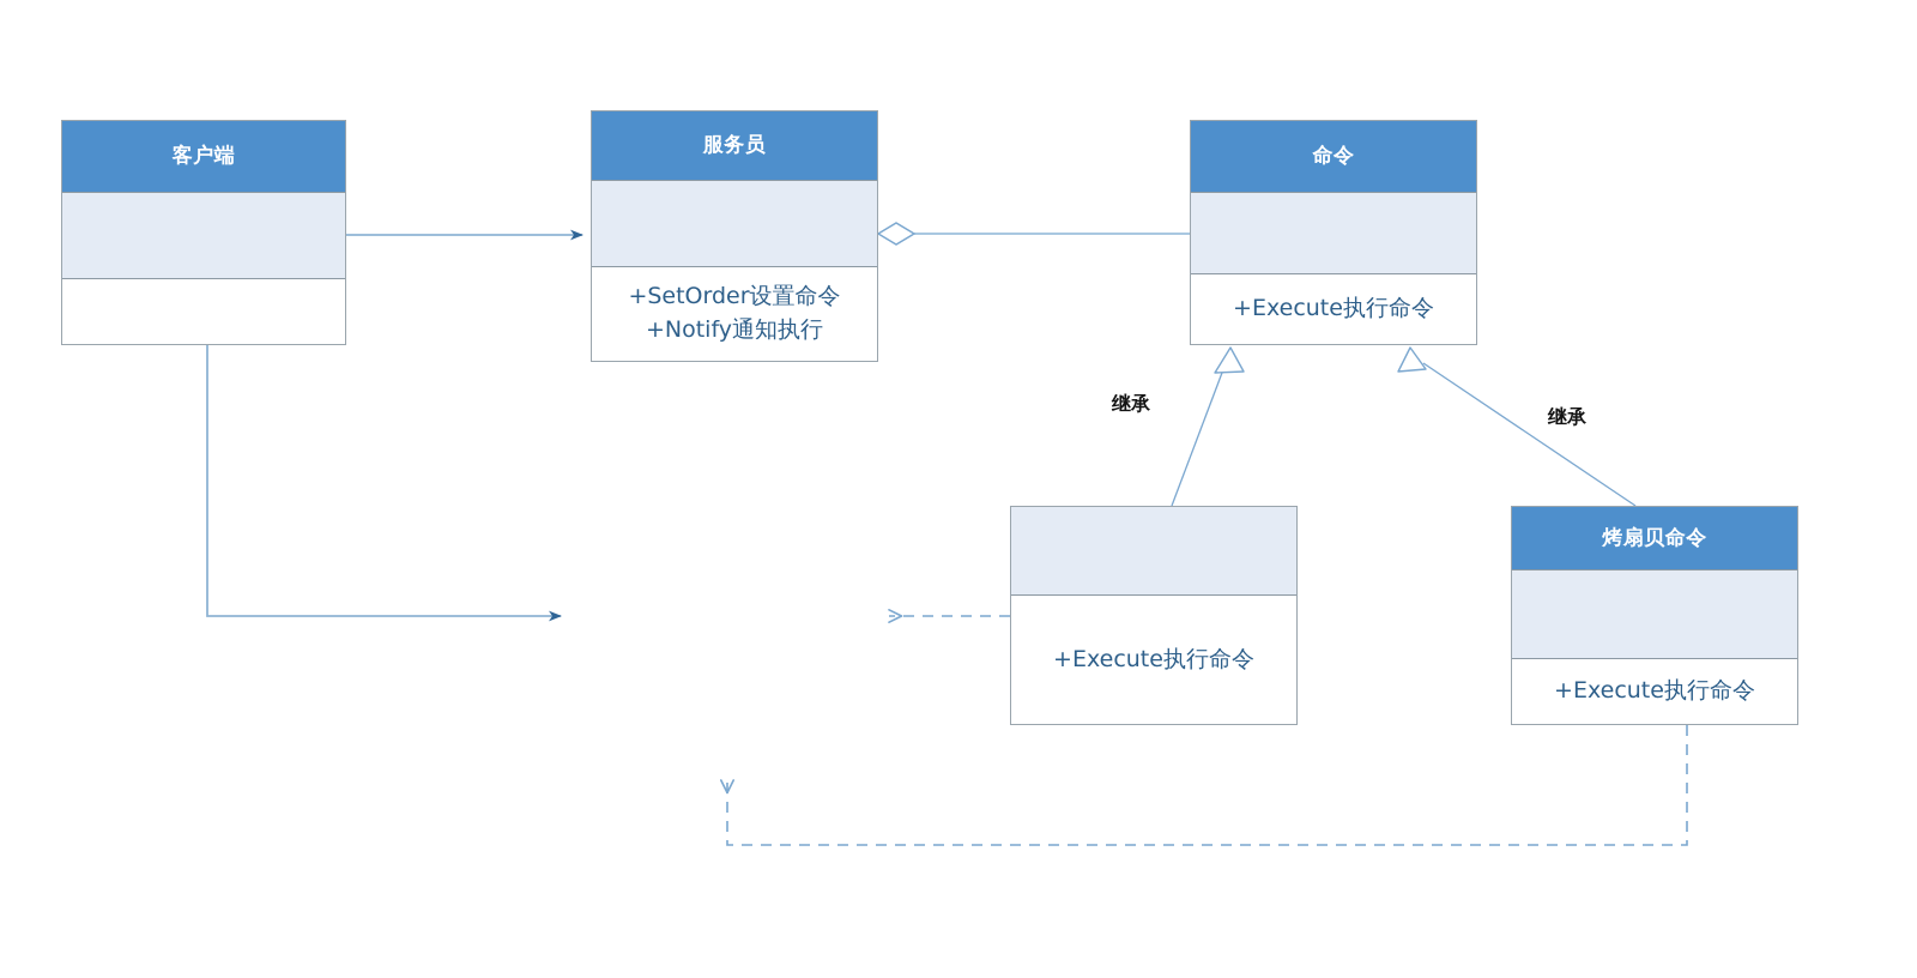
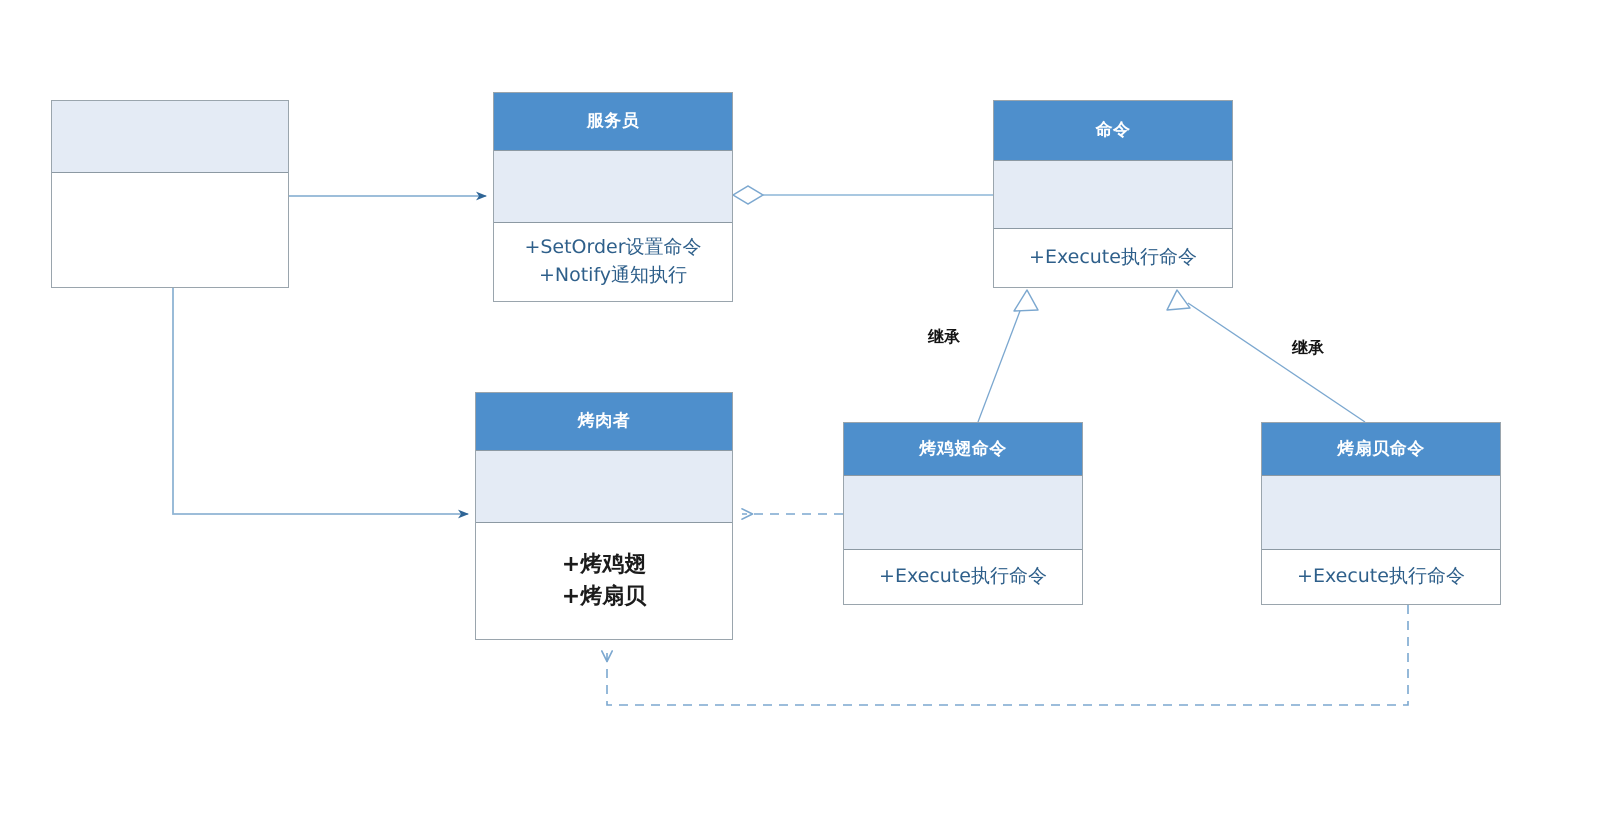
- 客户端
  服务员
  +SetOrder设置命令
  +Notify通知执行
  命令
  +Execute执行命令
+ 烤肉者
+ +烤鸡翅
+ +烤扇贝
+ 烤鸡翅命令
  +Execute执行命令
  烤扇贝命令
  +Execute执行命令
  继承
  继承
